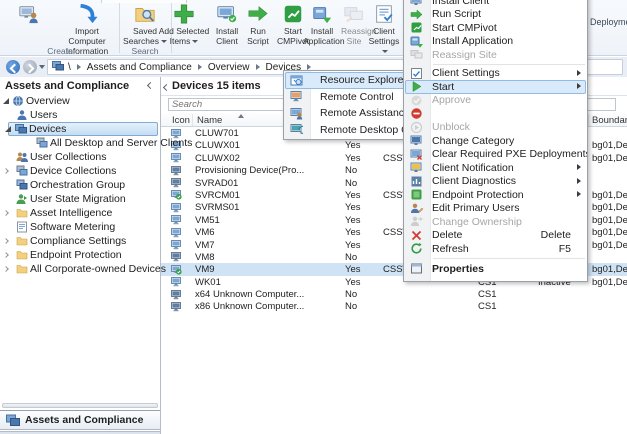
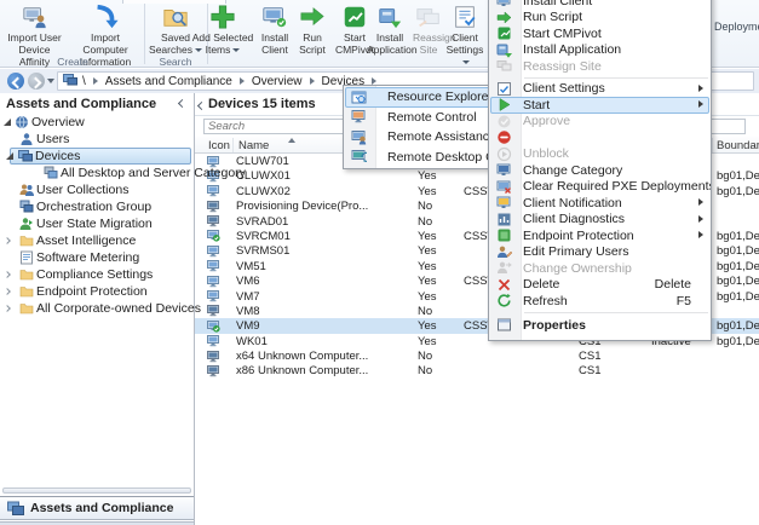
+ Import User Device Affinity
  Import Computer Information
  Create
  Saved Searches
  Search
  Add Selected Items
  Install Client
  Run Script
  Start CMPivot
  Install Application
  Reassign Site
  Client Settings
  \
  Assets and Compliance
  Overview
  Devices
  Assets and Compliance
  Overview
  Users
  Devices
- All Desktop and Server Clients
+ All Desktop and Server Category
  User Collections
- Device Collections
  Orchestration Group
  User State Migration
  Asset Intelligence
  Software Metering
  Compliance Settings
  Endpoint Protection
  All Corporate-owned Devices
  Assets and Compliance
  Devices 15 items
  Search
  Icon
  Name
  Boundar
  CLUW701
  CLUWX01
  Yes
  bg01,De
  CLUWX02
  Yes
  bg01,De
  Provisioning Device(Pro...
  No
  SVRAD01
  No
  SVRCM01
  Yes
  bg01,De
  SVRMS01
  Yes
  bg01,De
  VM51
  Yes
  bg01,De
  VM6
  Yes
  bg01,De
  VM7
  Yes
  bg01,De
  VM8
  No
  VM9
  Yes
  bg01,De
  WK01
  Yes
  CS1
  Inactive
  bg01,De
  x64 Unknown Computer...
  No
  CS1
  x86 Unknown Computer...
  No
  CS1
  Resource Explore
  Remote Control
  Remote Assistanc
  Install Client
  Run Script
  Start CMPivot
  Install Application
  Reassign Site
  Client Settings
  Start
  Approve
  Unblock
  Change Category
  Clear Required PXE Deployment
  Client Notification
  Client Diagnostics
  Endpoint Protection
  Edit Primary Users
  Change Ownership
  Delete
  Delete
  Refresh
  F5
  Properties
